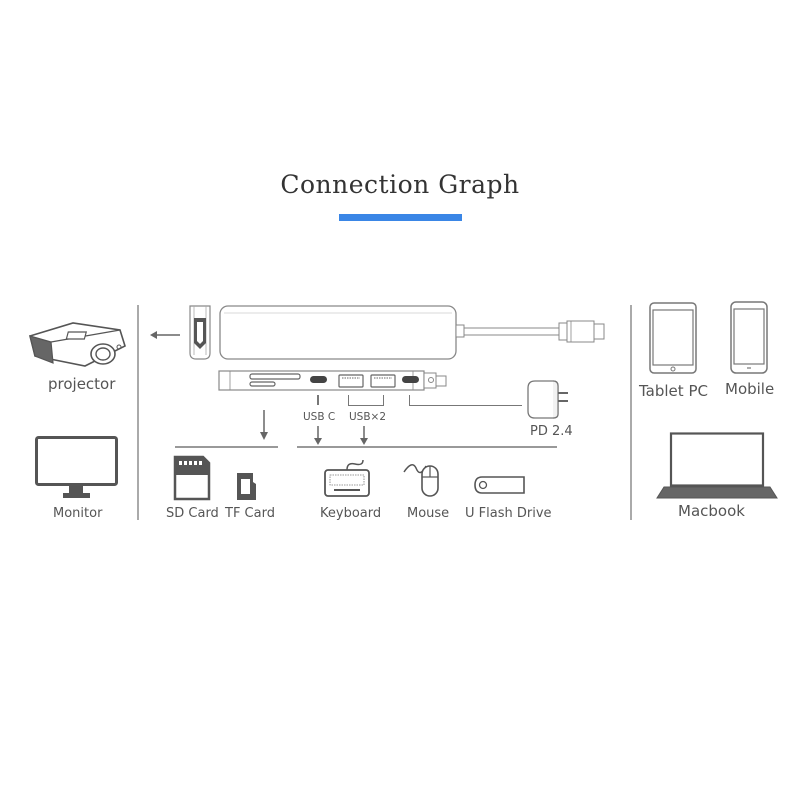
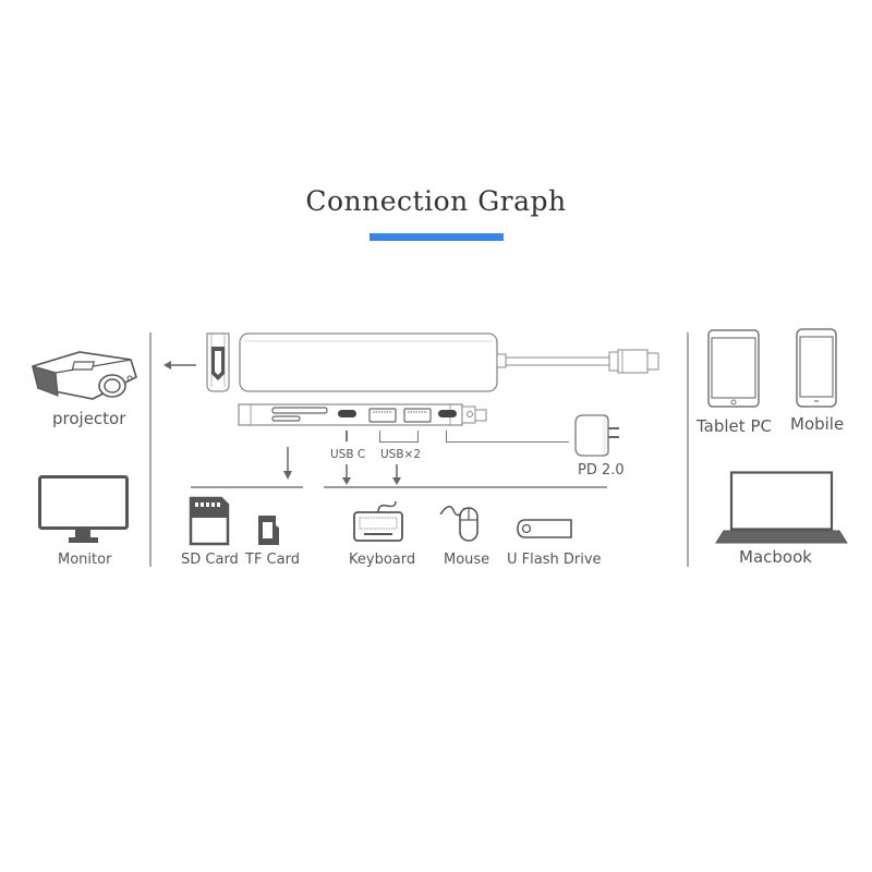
  Connection Graph
  projector
  Monitor
  USB C
  USB×2
- PD 2.4
+ PD 2.0
  SD Card
  TF Card
  Keyboard
  Mouse
  U Flash Drive
  Tablet PC
  Mobile
  Macbook
